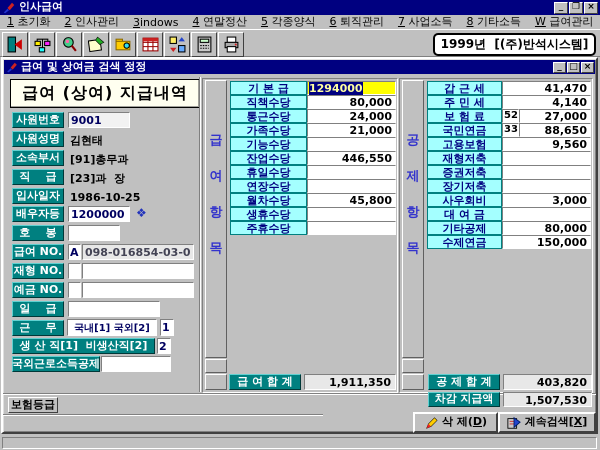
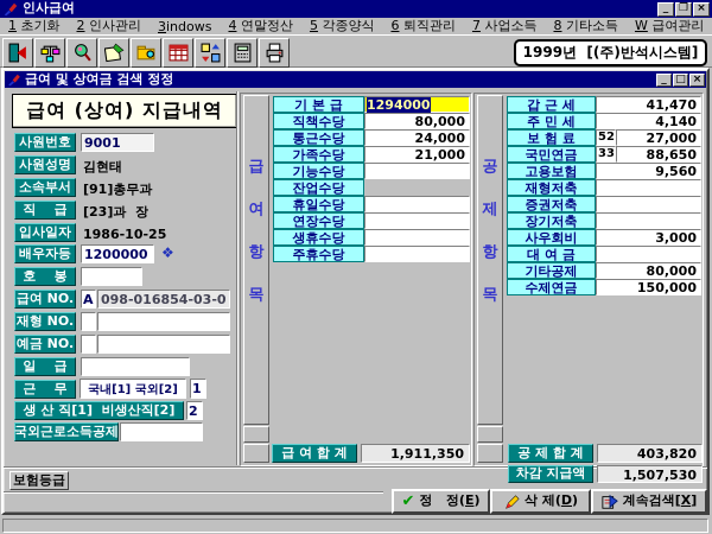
  인사급여
  _
  ❐
  ×
  1 초기화
  2 인사관리
  3indows
  4 연말정산
  5 각종양식
  6 퇴직관리
  7 사업소득
  8 기타소득
  W 급여관리
  1999년 [(주)반석시스템]
  급여 및 상여금 검색 정정
  _
  □
  ×
  급여 (상여) 지급내역
  사원번호
  9001
  사원성명
  김현태
  소속부서
  [91]총무과
  직 급
  [23]과 장
  입사일자
  1986-10-25
  배우자등
  1200000
  ❖
  호 봉
  급여 NO.
  A
  098-016854-03-0
  재형 NO.
  예금 NO.
  일 급
  근 무
  국내[1] 국외[2]
  1
  생 산 직[1] 비생산직[2]
  2
  국외근로소득공제
  보험등급
  급
  여
  항
  목
  기 본 급
  1294000
  직책수당
  80,000
  통근수당
  24,000
  가족수당
  21,000
  기능수당
  잔업수당
- 446,550
  휴일수당
  연장수당
- 월차수당
- 45,800
  생휴수당
  주휴수당
  급 여 합 계
  1,911,350
  공
  제
  항
  목
  갑 근 세
  41,470
  주 민 세
  4,140
  보 험 료
  52
  27,000
  국민연금
  33
  88,650
  고용보험
  9,560
  재형저축
  증권저축
  장기저축
  사우회비
  3,000
  대 여 금
  기타공제
  80,000
  수제연금
  150,000
  공 제 합 계
  403,820
  차감 지급액
  1,507,530
+ ✔
+ 정 정(E)
  삭 제(D)
  계속검색[X]
